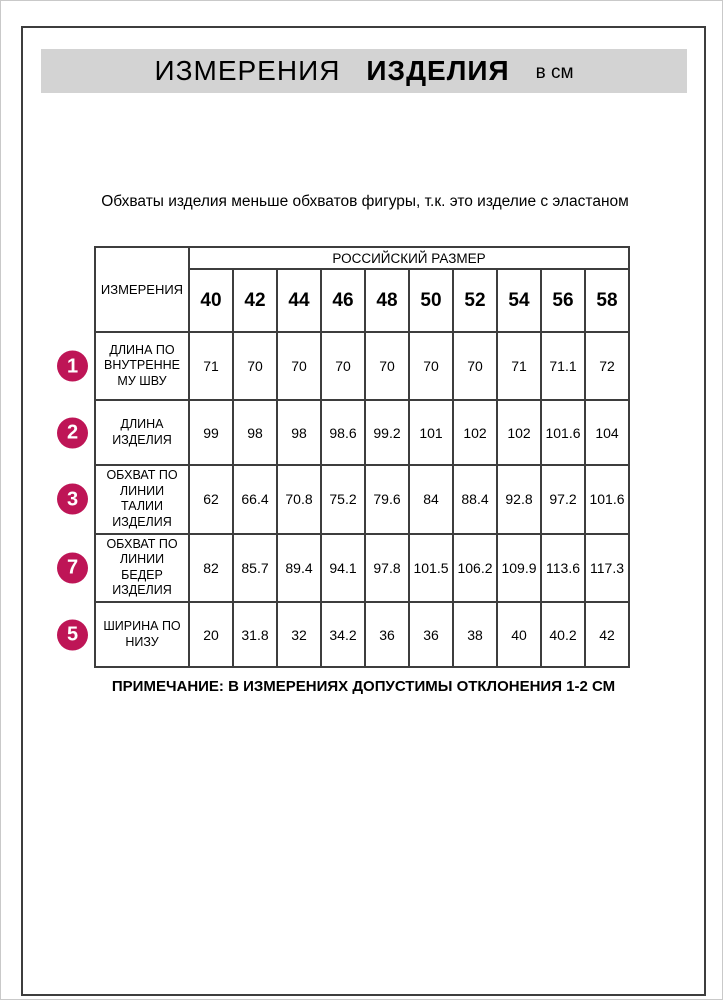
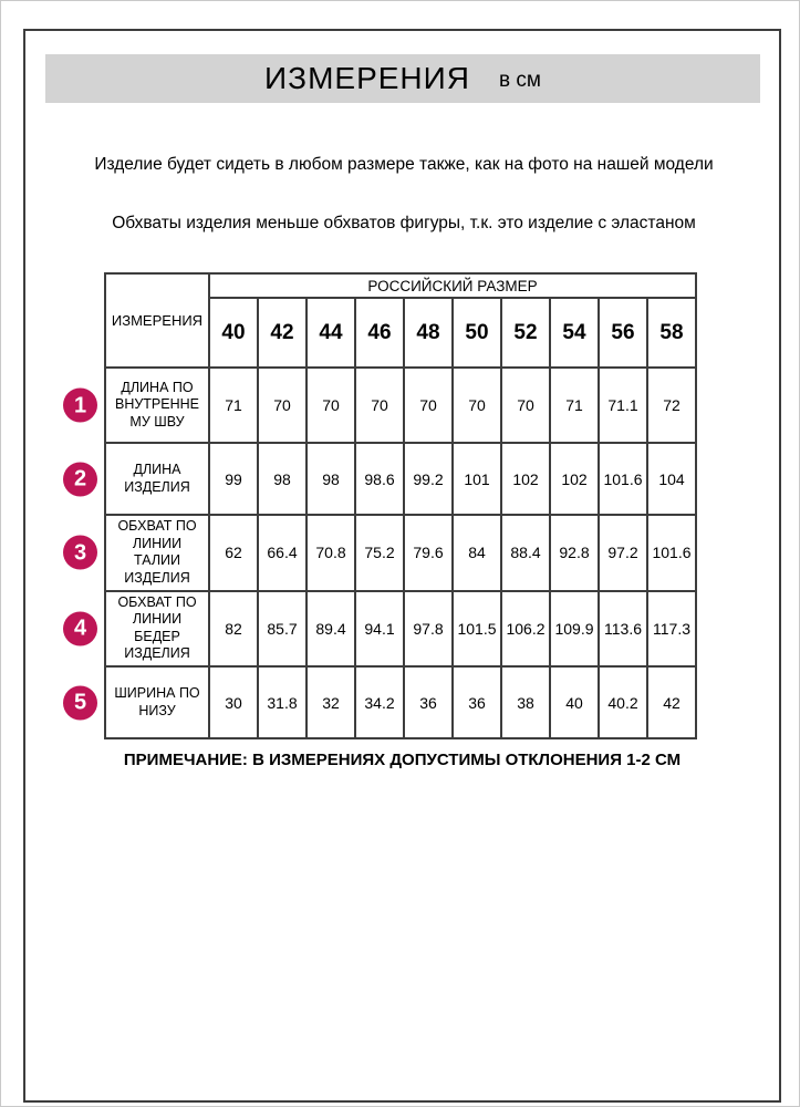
  ИЗМЕРЕНИЯ
- ИЗДЕЛИЯ
  в см
+ Изделие будет сидеть в любом размере также, как на фото на нашей модели
  Обхваты изделия меньше обхватов фигуры, т.к. это изделие с эластаном
  ИЗМЕРЕНИЯ	РОССИЙСКИЙ РАЗМЕР
  40	42	44	46	48	50	52	54	56	58
  1ДЛИНА ПО ВНУТРЕННЕМУ ШВУ	71	70	70	70	70	70	70	71	71.1	72
  2 ДЛИНА ИЗДЕЛИЯ	99	98	98	98.6	99.2	101	102	102	101.6	104
  3ОБХВАТ ПО ЛИНИИ ТАЛИИ ИЗДЕЛИЯ	62	66.4	70.8	75.2	79.6	84	88.4	92.8	97.2	101.6
- 7ОБХВАТ ПО ЛИНИИ БЕДЕР ИЗДЕЛИЯ	82	85.7	89.4	94.1	97.8	101.5	106.2	109.9	113.6	117.3
+ 4ОБХВАТ ПО ЛИНИИ БЕДЕР ИЗДЕЛИЯ	82	85.7	89.4	94.1	97.8	101.5	106.2	109.9	113.6	117.3
- 5 ШИРИНА ПО НИЗУ	20	31.8	32	34.2	36	36	38	40	40.2	42
+ 5 ШИРИНА ПО НИЗУ	30	31.8	32	34.2	36	36	38	40	40.2	42
  ПРИМЕЧАНИЕ: В ИЗМЕРЕНИЯХ ДОПУСТИМЫ ОТКЛОНЕНИЯ 1-2 СМ
